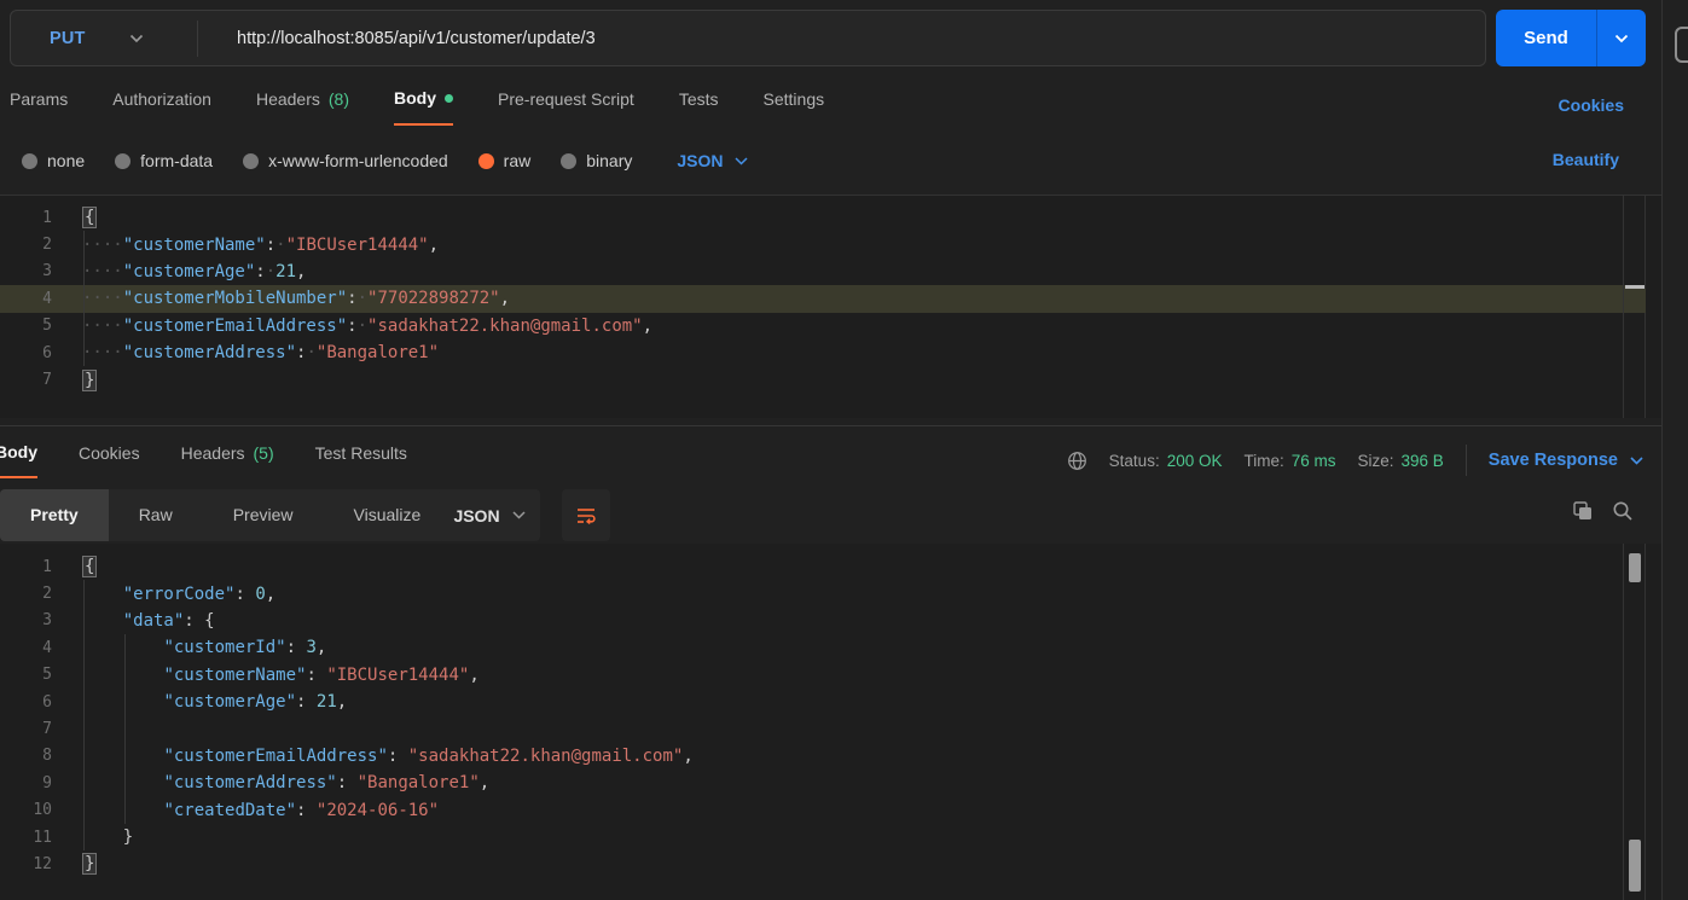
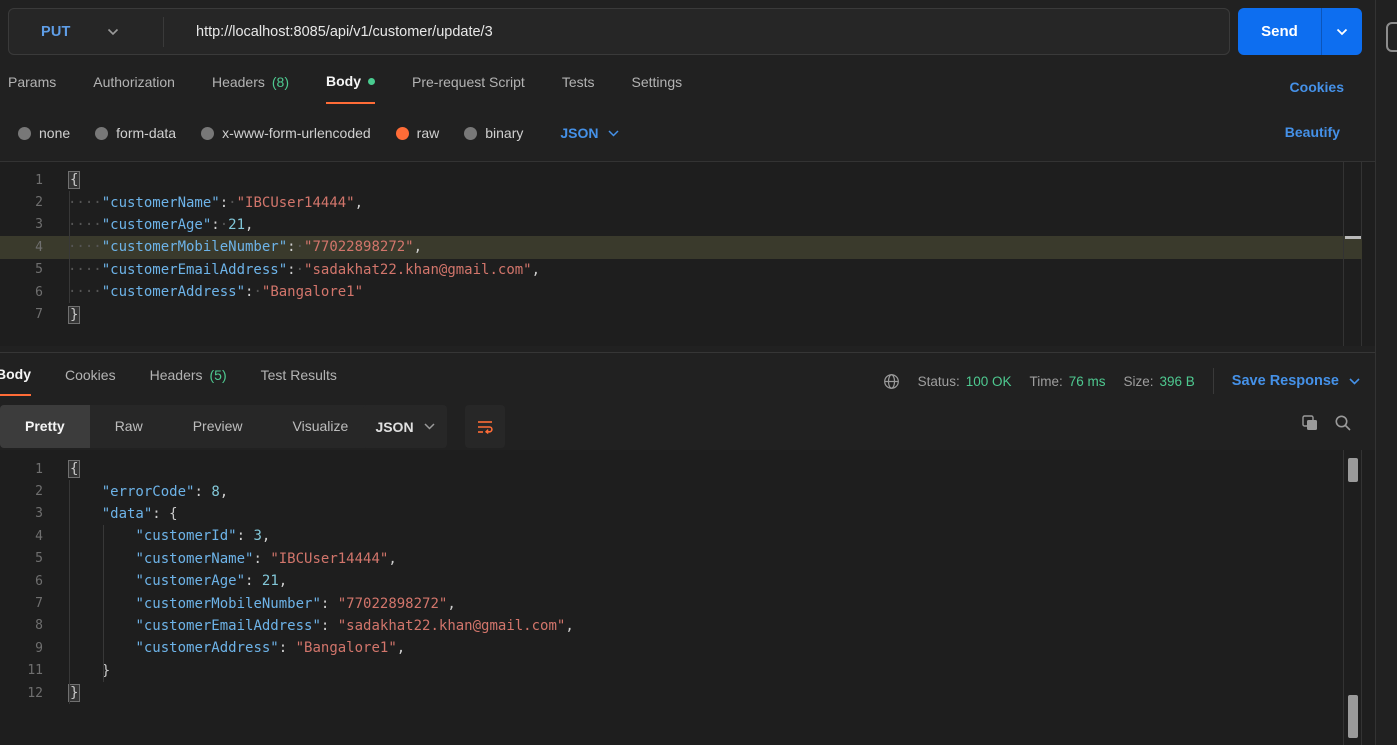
  PUT
  http://localhost:8085/api/v1/customer/update/3
  Send
  Params
  Authorization
  Headers
  (8)
  Body
  Pre-request Script
  Tests
  Settings
  Cookies
  none
  form-data
  x-www-form-urlencoded
  raw
  binary
  JSON
  Beautify
  1
  {
  2
  ····"customerName":·"IBCUser14444",
  3
  ····"customerAge":·21,
  4
  ····"customerMobileNumber":·"77022898272",
  5
  ····"customerEmailAddress":·"sadakhat22.khan@gmail.com",
  6
  ····"customerAddress":·"Bangalore1"
  7
  }
  Body
  Cookies
  Headers
  (5)
  Test Results
  Status:
- 200 OK
+ 100 OK
  Time:
  76 ms
  Size:
  396 B
  Save Response
  Pretty
  Raw
  Preview
  Visualize
  JSON
  1
  {
  2
- "errorCode": 0,
+ "errorCode": 8,
  3
  "data": {
  4
  "customerId": 3,
  5
  "customerName": "IBCUser14444",
  6
  "customerAge": 21,
  7
+ "customerMobileNumber": "77022898272",
  8
  "customerEmailAddress": "sadakhat22.khan@gmail.com",
  9
  "customerAddress": "Bangalore1",
- 10
- "createdDate": "2024-06-16"
  11
  }
  12
  }
